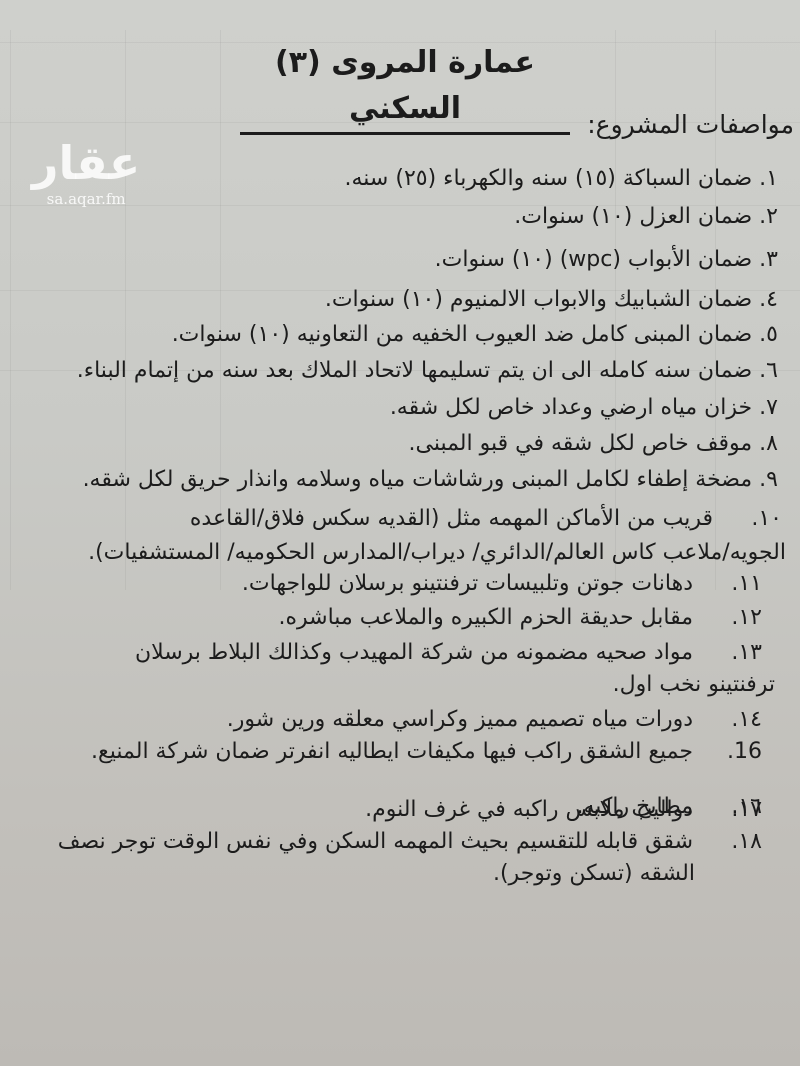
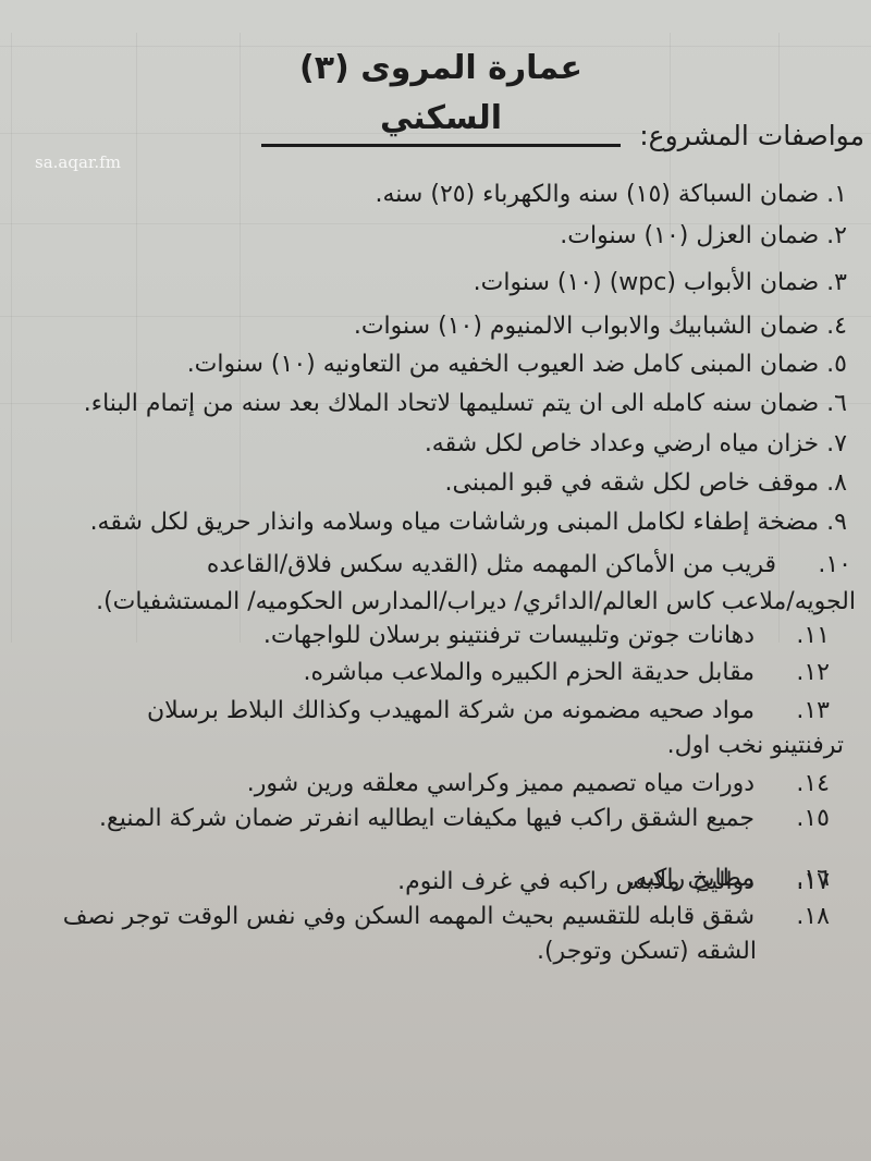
- عقار
  sa.aqar.fm
  عمارة المروى (٣) السكني
  مواصفات المشروع:
  ١. ضمان السباكة (١٥) سنه والكهرباء (٢٥) سنه.
  ٢. ضمان العزل (١٠) سنوات.
  ٣. ضمان الأبواب (wpc) (١٠) سنوات.
  ٤. ضمان الشبابيك والابواب الالمنيوم (١٠) سنوات.
  ٥. ضمان المبنى كامل ضد العيوب الخفيه من التعاونيه (١٠) سنوات.
  ٦. ضمان سنه كامله الى ان يتم تسليمها لاتحاد الملاك بعد سنه من إتمام البناء.
  ٧. خزان مياه ارضي وعداد خاص لكل شقه.
  ٨. موقف خاص لكل شقه في قبو المبنى.
  ٩. مضخة إطفاء لكامل المبنى ورشاشات مياه وسلامه وانذار حريق لكل شقه.
  ١٠. قريب من الأماكن المهمه مثل (القديه سكس فلاق/القاعده
  الجويه/ملاعب كاس العالم/الدائري/ ديراب/المدارس الحكوميه/ المستشفيات).
  ١١. دهانات جوتن وتلبيسات ترفنتينو برسلان للواجهات.
  ١٢. مقابل حديقة الحزم الكبيره والملاعب مباشره.
  ١٣. مواد صحيه مضمونه من شركة المهيدب وكذالك البلاط برسلان
  ترفنتينو نخب اول.
  ١٤. دورات مياه تصميم مميز وكراسي معلقه ورين شور.
- 16. جميع الشقق راكب فيها مكيفات ايطاليه انفرتر ضمان شركة المنيع.
+ ١٥. جميع الشقق راكب فيها مكيفات ايطاليه انفرتر ضمان شركة المنيع.
  ١٦. مطابخ راكبه.
  ١٧. دواليب ملابس راكبه في غرف النوم.
  ١٨. شقق قابله للتقسيم بحيث المهمه السكن وفي نفس الوقت توجر نصف
  الشقه (تسكن وتوجر).
